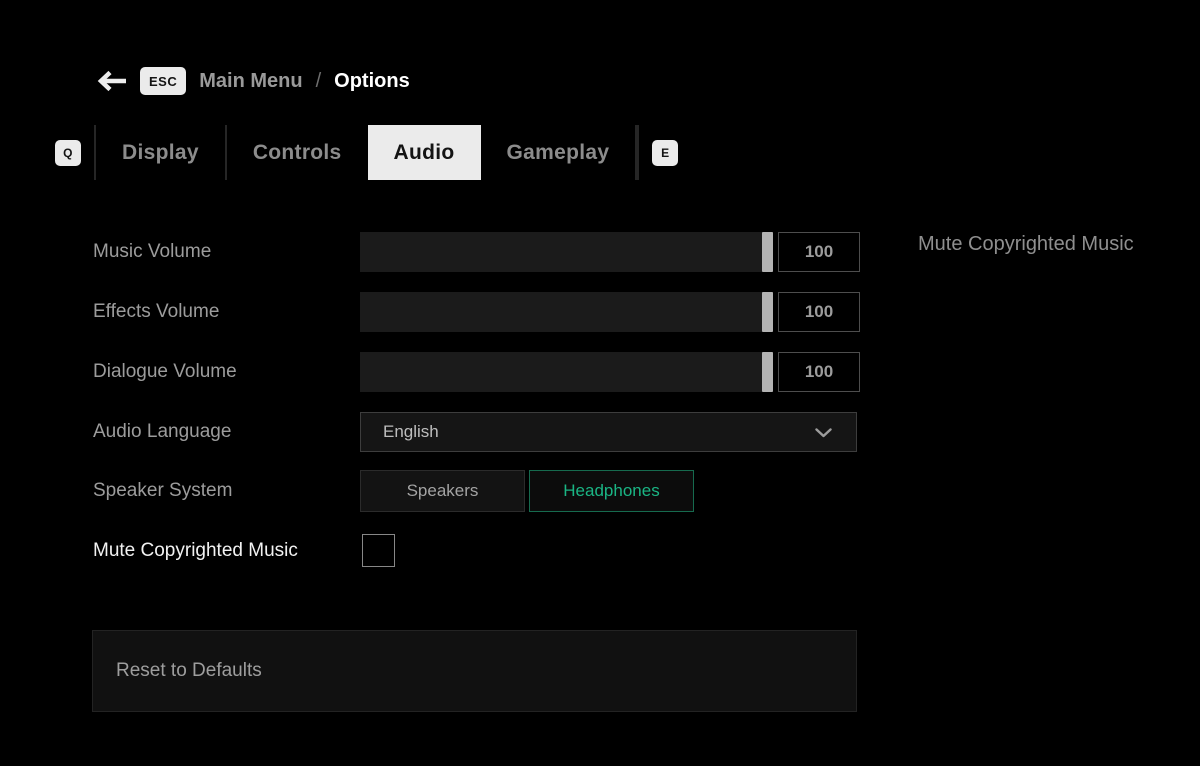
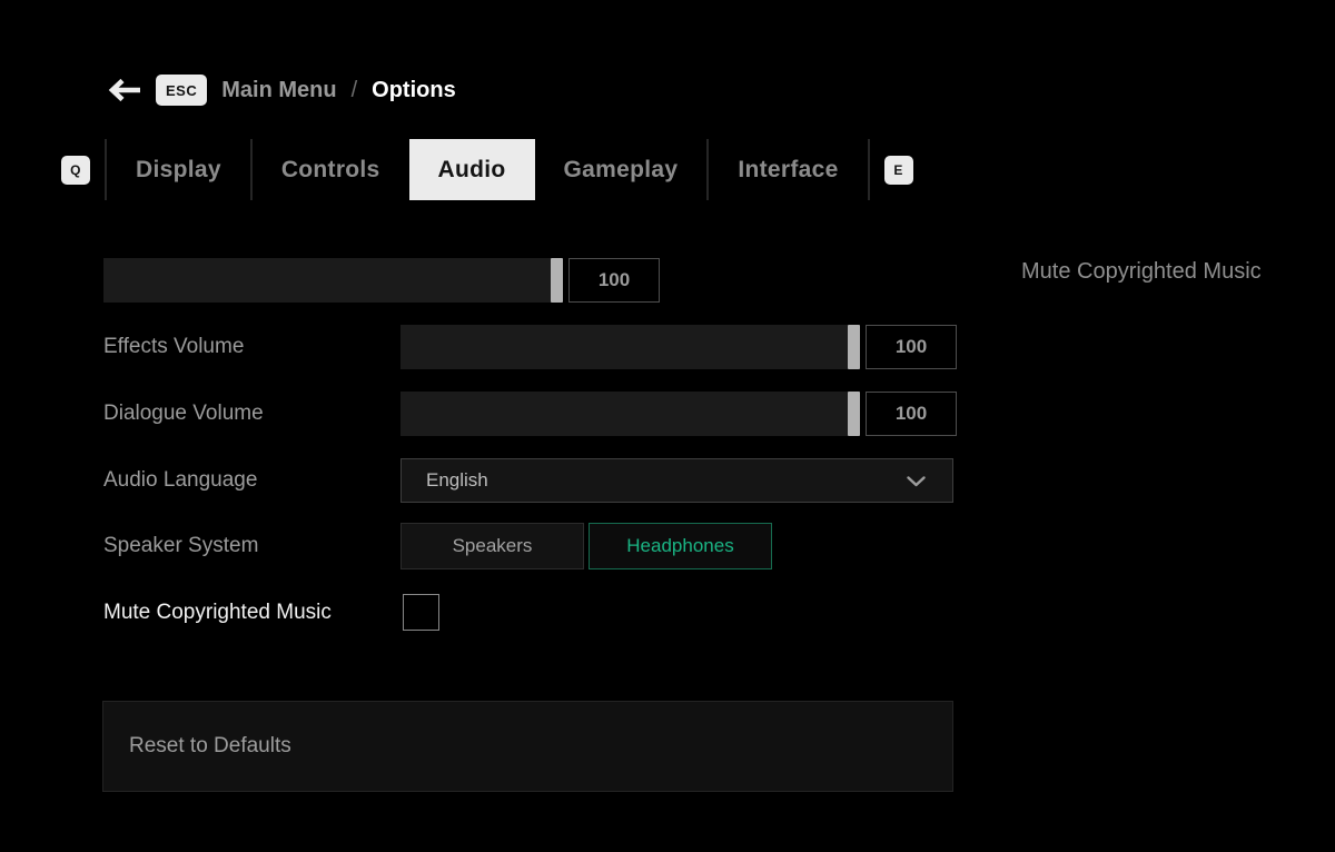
  ESC
  Main Menu
  /
  Options
  Q
  Display
  Controls
  Audio
  Gameplay
+ Interface
  E
- Music Volume
  100
  Effects Volume
  100
  Dialogue Volume
  100
  Audio Language
  English
  Speaker System
  Speakers
  Headphones
  Mute Copyrighted Music
  Mute Copyrighted Music
  Reset to Defaults
